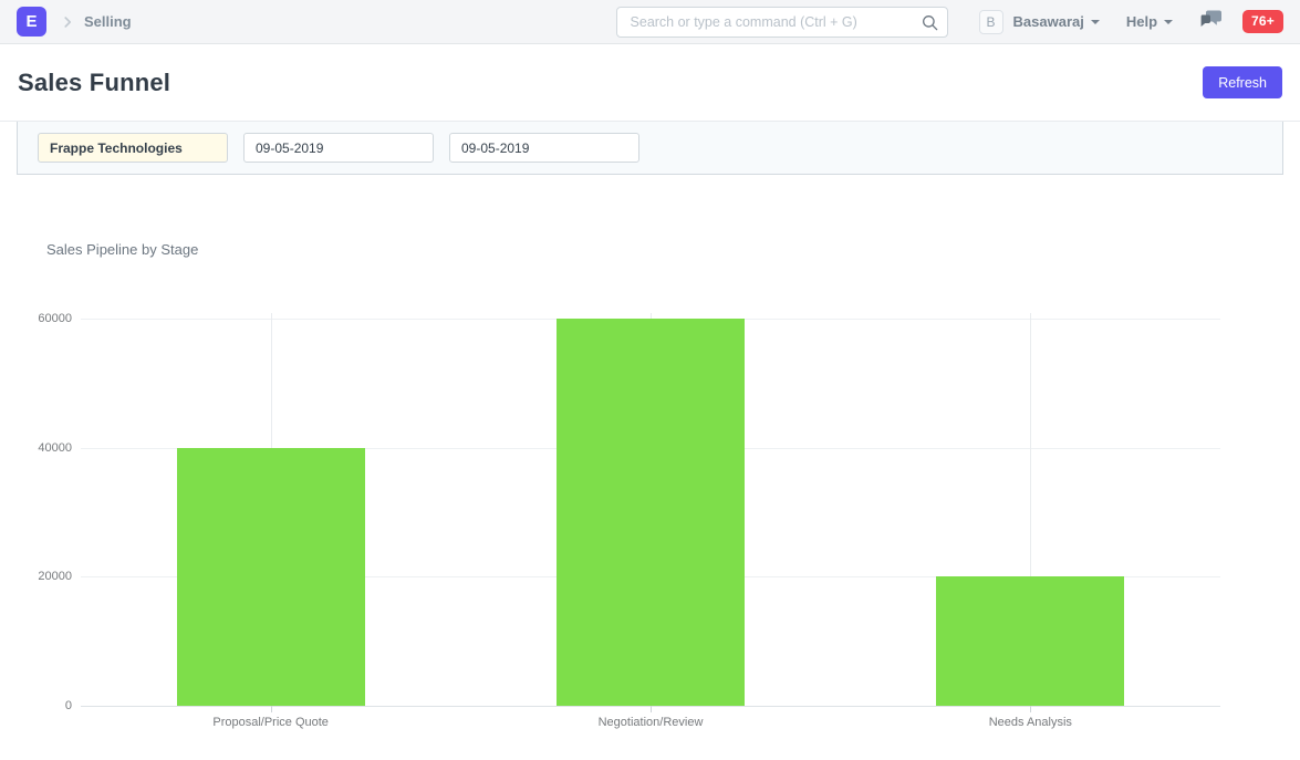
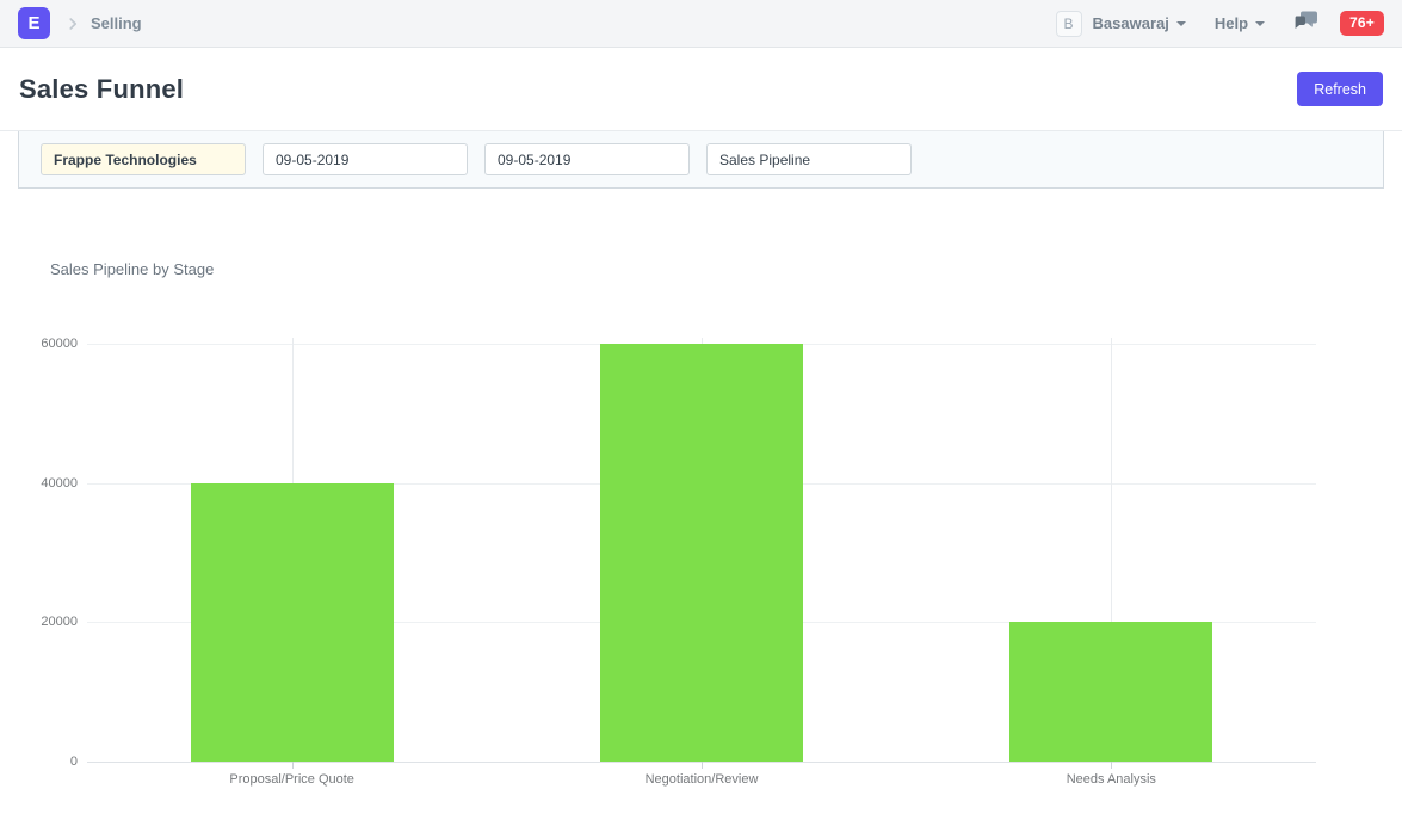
  E
  Selling
- Search or type a command (Ctrl + G)
  B
  Basawaraj
  Help
  76+
  Sales Funnel
  Refresh
  Frappe Technologies
  09-05-2019
  09-05-2019
+ Sales Pipeline
  Sales Pipeline by Stage
  0
  20000
  40000
  60000
  Proposal/Price Quote
  Negotiation/Review
  Needs Analysis
